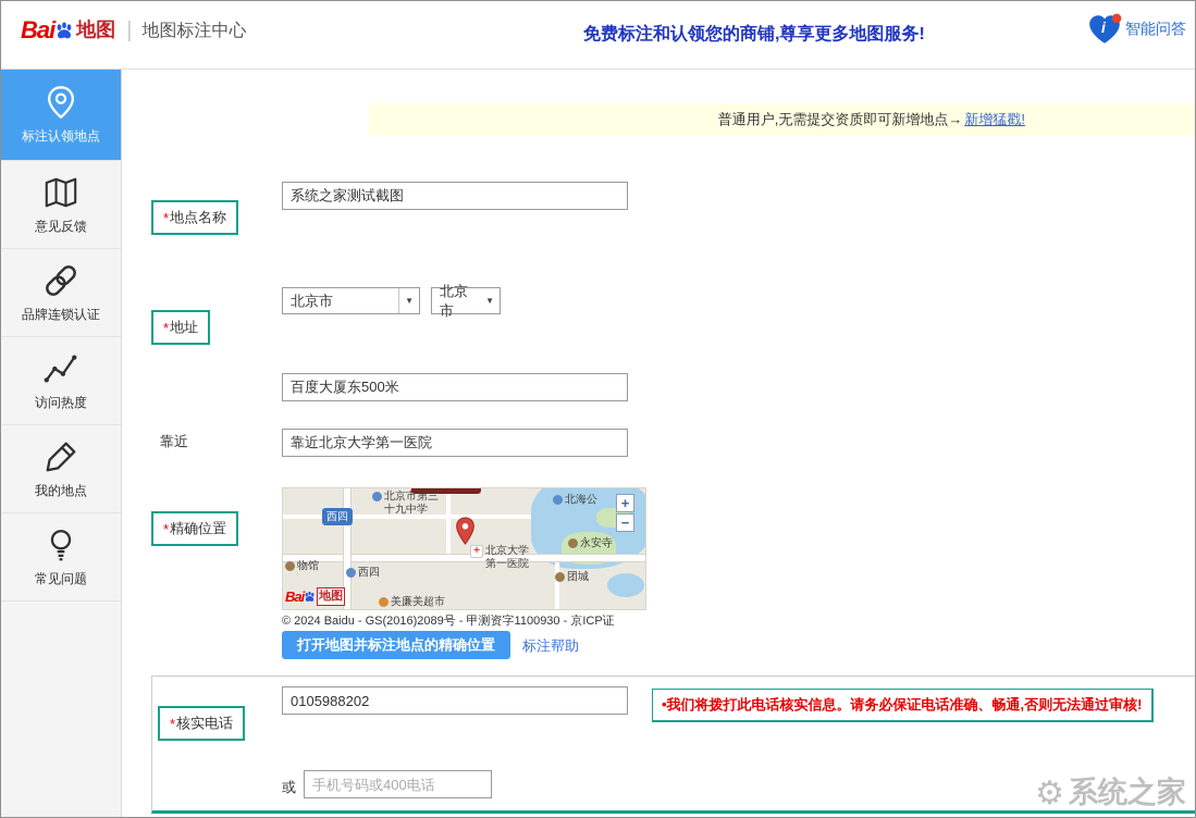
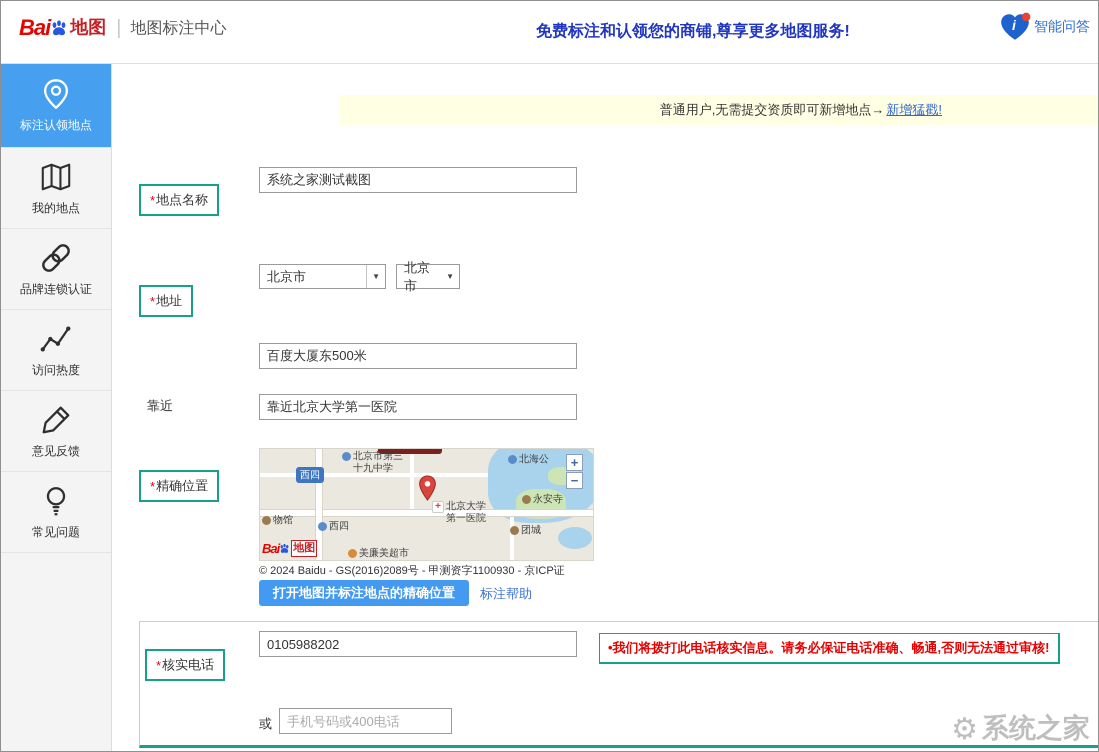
  Bai
  地图
  |
  地图标注中心
  免费标注和认领您的商铺,尊享更多地图服务!
  i
  智能问答
  标注认领地点
- 意见反馈
+ 我的地点
  品牌连锁认证
  访问热度
- 我的地点
+ 意见反馈
  常见问题
  普通用户,无需提交资质即可新增地点→
  新增猛戳!
  系统之家测试截图
  *
  地点名称
  北京市
  ▼
  北京市
  ▼
  *
  地址
  百度大厦东500米
  靠近
  靠近北京大学第一医院
  *
  精确位置
  北京市第三
  十九中学
  西四
  西四
  北海公
  永安寺
  团城
  +
  北京大学
  第一医院
  物馆
  美廉美超市
  +
  −
  Bai
  地图
  © 2024 Baidu - GS(2016)2089号 - 甲测资字1100930 - 京ICP证
  打开地图并标注地点的精确位置
  标注帮助
  0105988202
  *
  核实电话
  •我们将拨打此电话核实信息。请务必保证电话准确、畅通,否则无法通过审核!
  或
  手机号码或400电话
  ⚙
  系统之家
